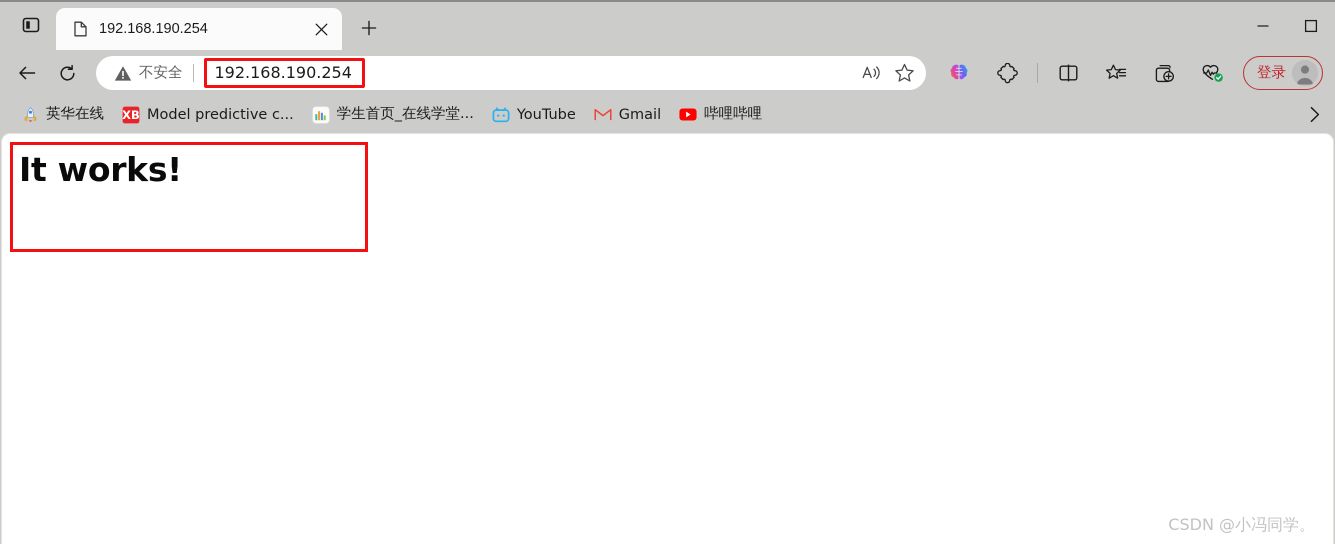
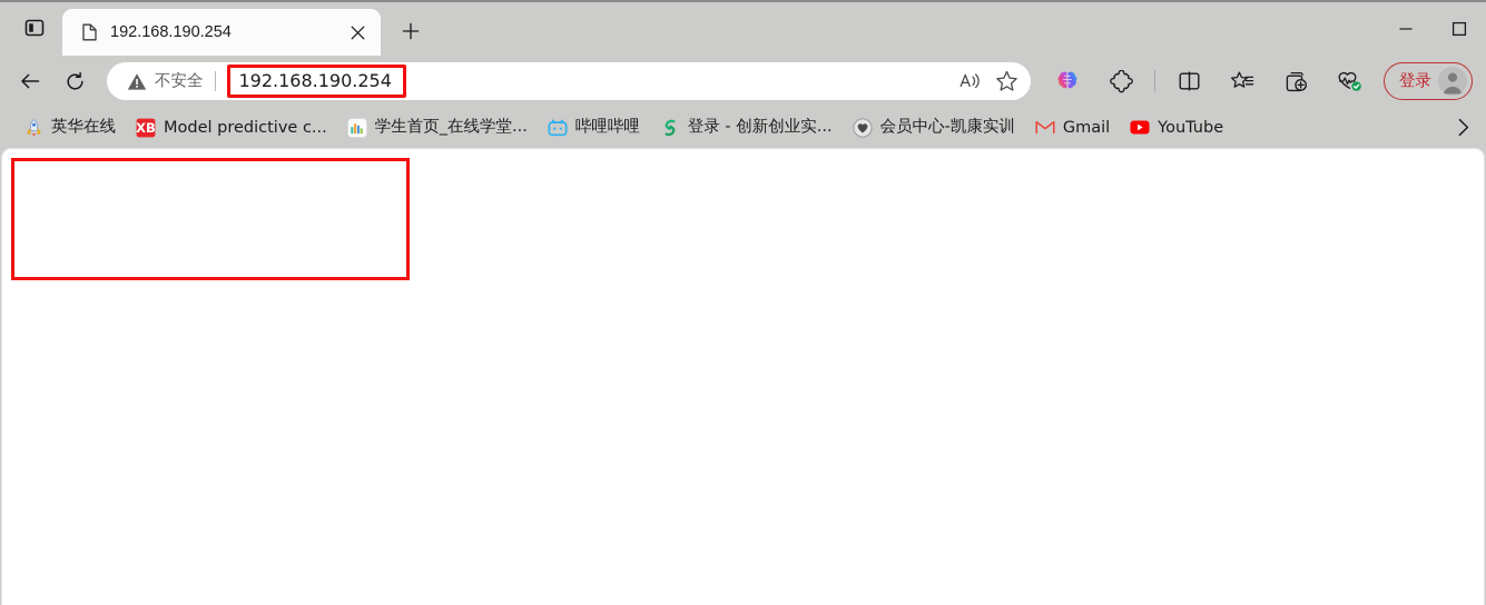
  192.168.190.254
  不安全
  192.168.190.254
  登录
  英华在线
  XB
  Model predictive c...
  学生首页_在线学堂...
- YouTube
+ 哔哩哔哩
+ 登录 - 创新创业实...
+ 会员中心-凯康实训
  Gmail
- 哔哩哔哩
+ YouTube
- It works!
- CSDN @小冯同学。
